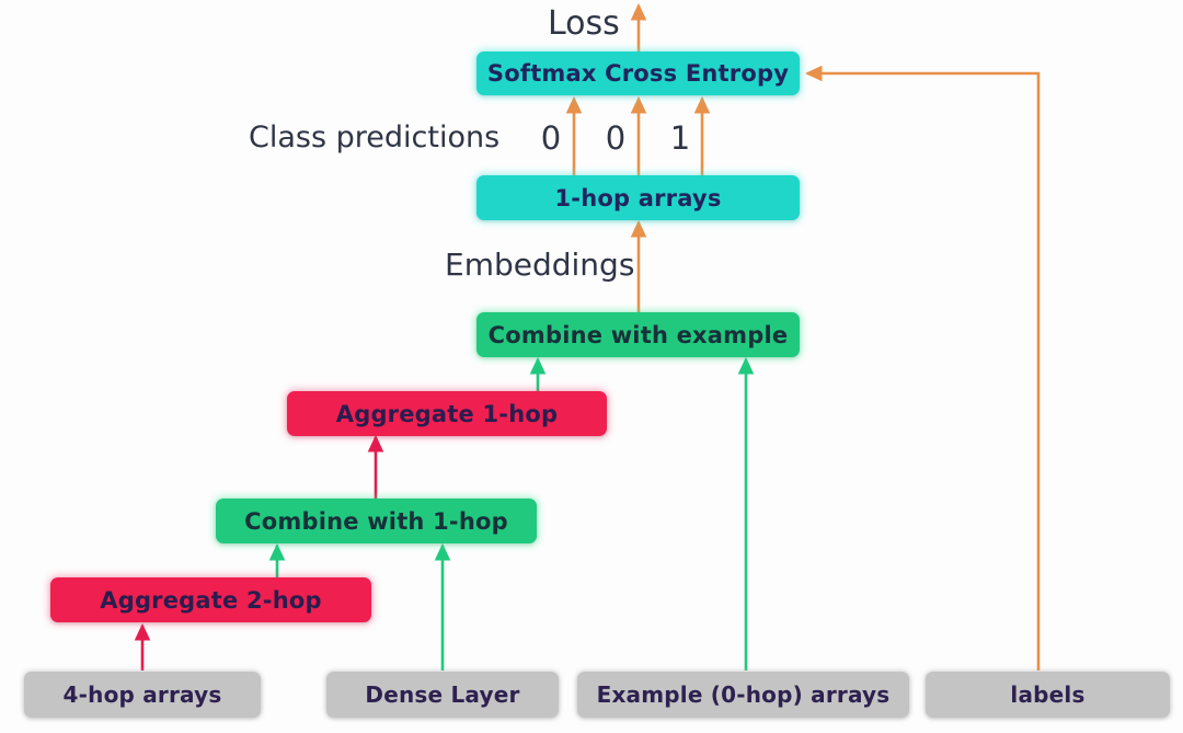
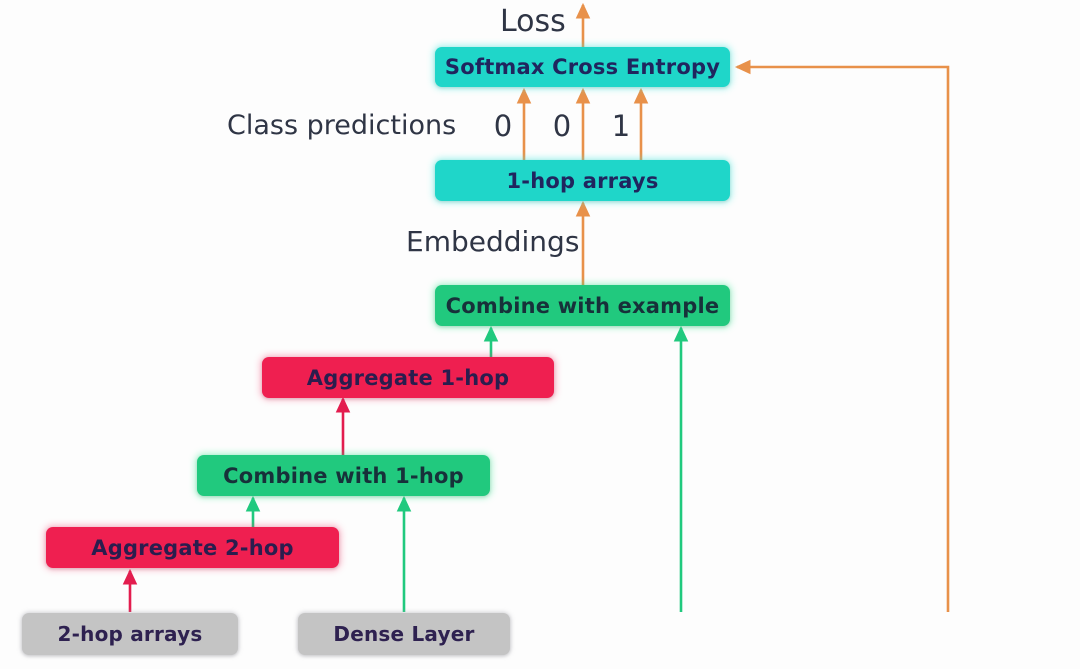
  Loss
  Class predictions
  0
  0
  1
  Embeddings
  Softmax Cross Entropy
  1-hop arrays
  Combine with example
  Aggregate 1-hop
  Combine with 1-hop
  Aggregate 2-hop
- 4-hop arrays
+ 2-hop arrays
  Dense Layer
- Example (0-hop) arrays
- labels
